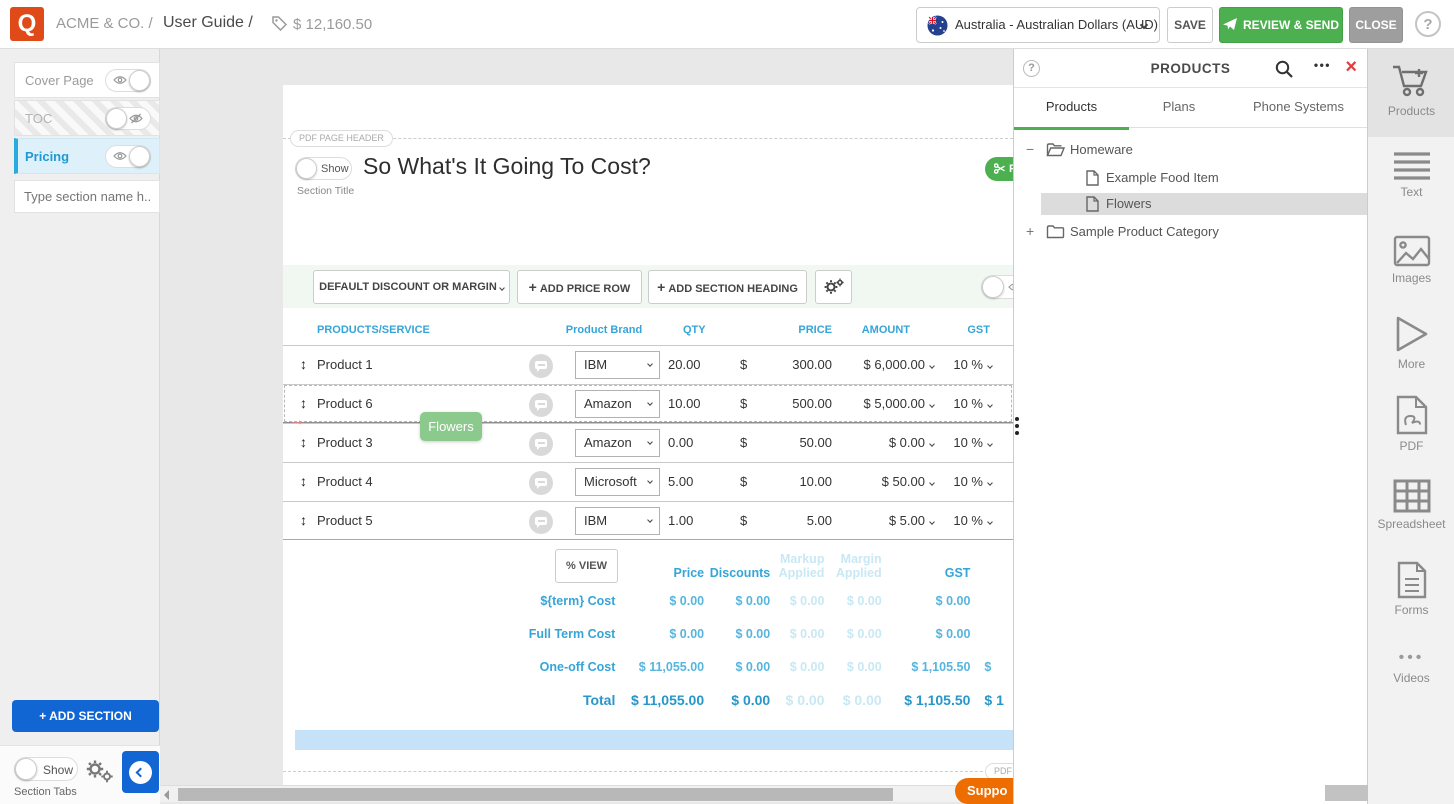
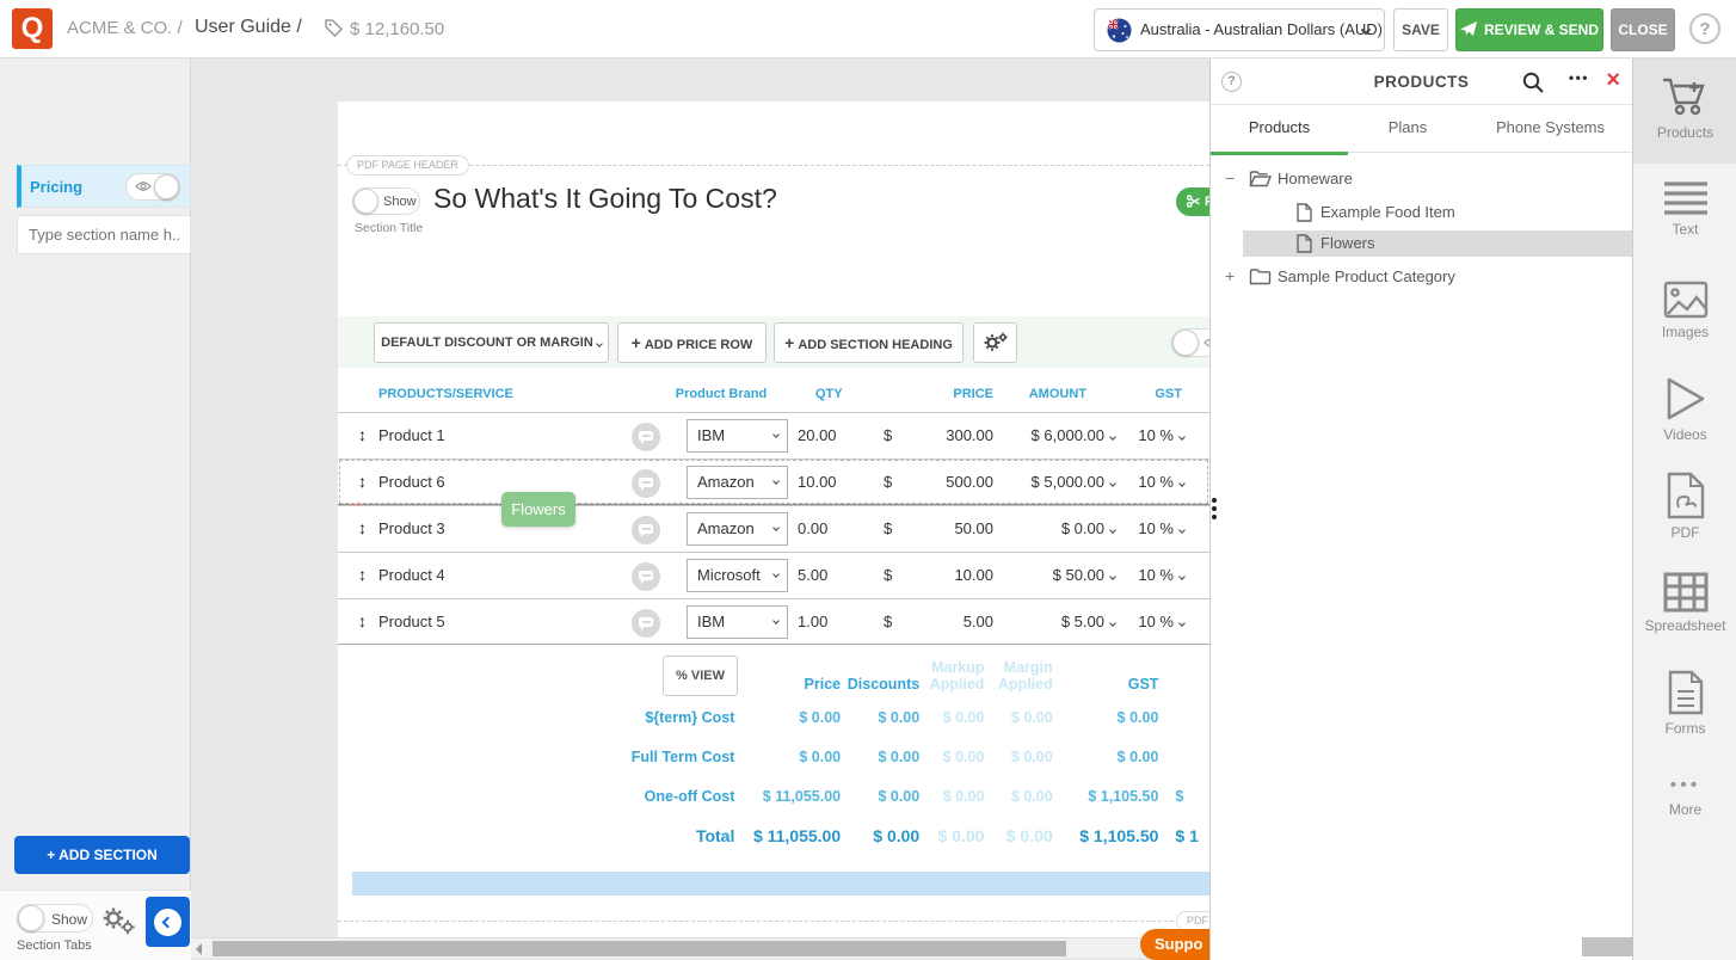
  Q
  ACME & CO. /
  User Guide /
  $ 12,160.50
  Australia - Australian Dollars (AUD)
  SAVE
  REVIEW & SEND
  CLOSE
  ?
- Cover Page
- TOC
  Pricing
  Type section name h..
  + ADD SECTION
  Show
  Section Tabs
  PDF PAGE HEADER
  Show
  So What's It Going To Cost?
  Section Title
  DEFAULT DISCOUNT OR MARGIN
  + ADD PRICE ROW
  + ADD SECTION HEADING
  PRODUCTS/SERVICE
  Product Brand
  QTY
  PRICE
  AMOUNT
  GST
  ↕
  Product 1
  IBM
  20.00
  $
  300.00
  $ 6,000.00
  10 %
  ↕
  Product 6
  Amazon
  10.00
  $
  500.00
  $ 5,000.00
  10 %
  ↕
  Product 3
  Amazon
  0.00
  $
  50.00
  $ 0.00
  10 %
  ↕
  Product 4
  Microsoft
  5.00
  $
  10.00
  $ 50.00
  10 %
  ↕
  Product 5
  IBM
  1.00
  $
  5.00
  $ 5.00
  10 %
  →
  Flowers
  % VIEW
  Price
  Discounts
  Markup Applied
  Margin Applied
  GST
  ${term} Cost
  $ 0.00
  $ 0.00
  $ 0.00
  $ 0.00
  $ 0.00
  Full Term Cost
  $ 0.00
  $ 0.00
  $ 0.00
  $ 0.00
  $ 0.00
  One-off Cost
  $ 11,055.00
  $ 0.00
  $ 0.00
  $ 0.00
  $ 1,105.50
  $
  Total
  $ 11,055.00
  $ 0.00
  $ 0.00
  $ 0.00
  $ 1,105.50
  $ 1
  PDF
  Suppo
  ?
  PRODUCTS
  •••
  ×
  Products
  Plans
  Phone Systems
  −
  Homeware
  Example Food Item
  Flowers
  +
  Sample Product Category
  Products
  Text
  Images
- More
+ Videos
  PDF
  Spreadsheet
  Forms
  •••
- Videos
+ More
